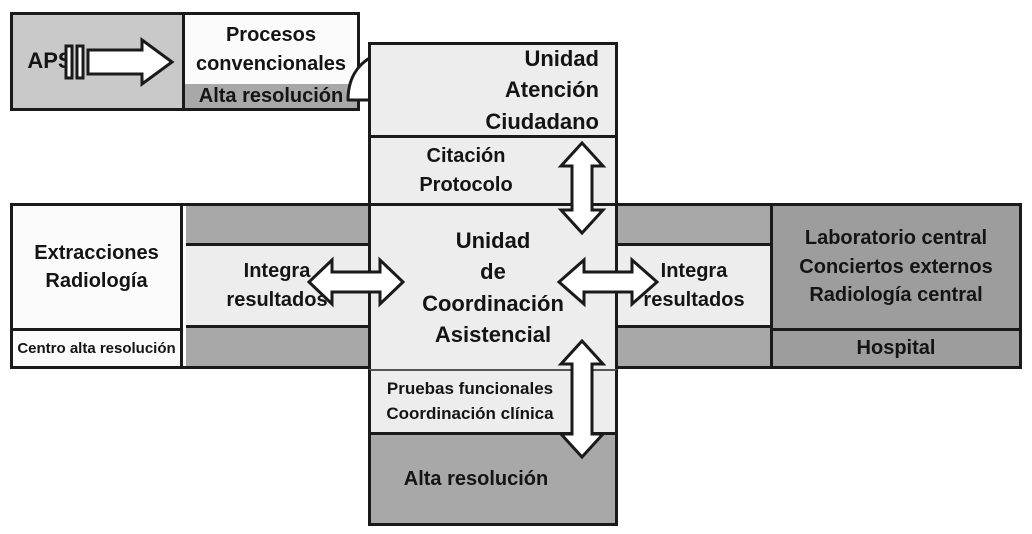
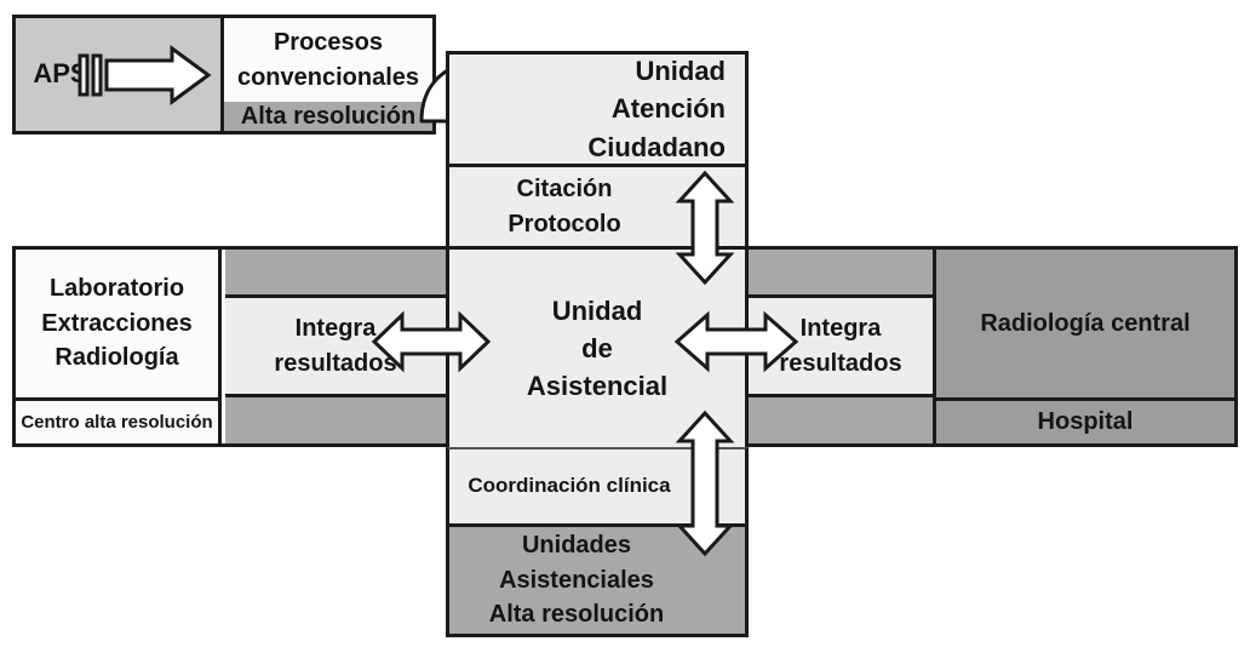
  Procesos
  convencionales
  Alta resolución
  Unidad
  Atención
  Ciudadano
  Citación
  Protocolo
  Unidad
  de
- Coordinación
  Asistencial
- Pruebas funcionales
  Coordinación clínica
+ Unidades
+ Asistenciales
  Alta resolución
+ Laboratorio
  Extracciones
  Radiología
  Centro alta resolución
  Integra
  resultados
  Integra
  resultados
- Laboratorio central
- Conciertos externos
  Radiología central
  Hospital
